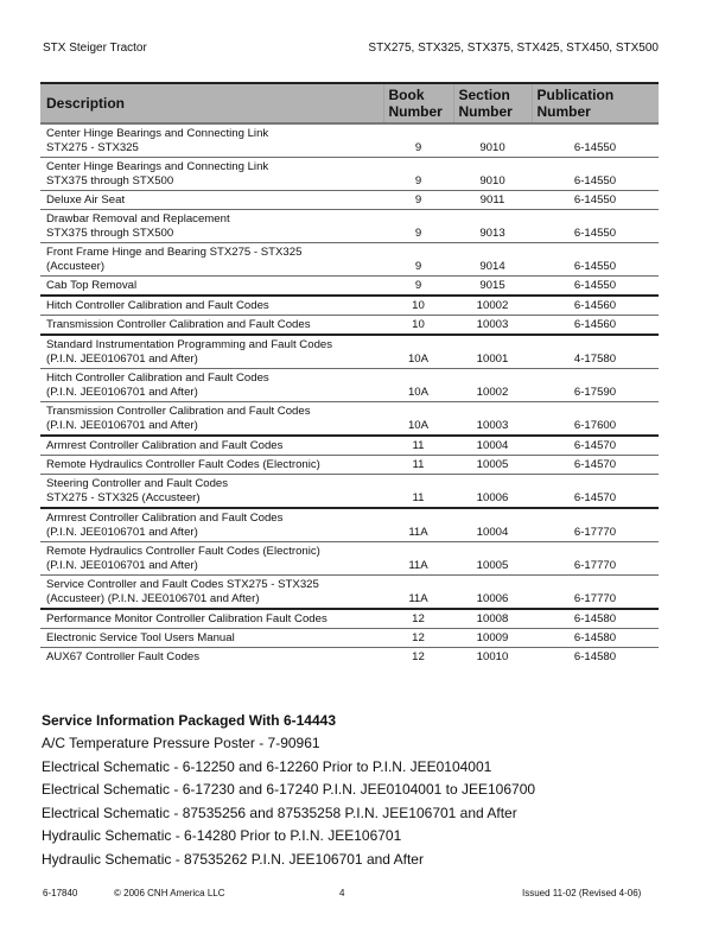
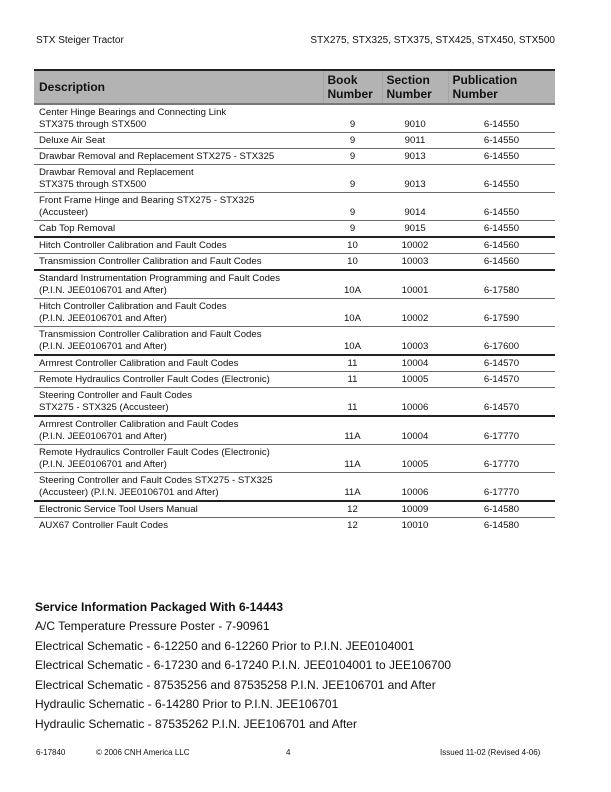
  STX Steiger Tractor
  STX275, STX325, STX375, STX425, STX450, STX500
  Description	BookNumber	SectionNumber	PublicationNumber
- Center Hinge Bearings and Connecting LinkSTX275 - STX325	9	9010	6-14550
  Center Hinge Bearings and Connecting LinkSTX375 through STX500	9	9010	6-14550
  Deluxe Air Seat	9	9011	6-14550
+ Drawbar Removal and Replacement STX275 - STX325	9	9013	6-14550
  Drawbar Removal and ReplacementSTX375 through STX500	9	9013	6-14550
  Front Frame Hinge and Bearing STX275 - STX325(Accusteer)	9	9014	6-14550
  Cab Top Removal	9	9015	6-14550
  Hitch Controller Calibration and Fault Codes	10	10002	6-14560
  Transmission Controller Calibration and Fault Codes	10	10003	6-14560
- Standard Instrumentation Programming and Fault Codes(P.I.N. JEE0106701 and After)	10A	10001	4-17580
+ Standard Instrumentation Programming and Fault Codes(P.I.N. JEE0106701 and After)	10A	10001	6-17580
  Hitch Controller Calibration and Fault Codes(P.I.N. JEE0106701 and After)	10A	10002	6-17590
  Transmission Controller Calibration and Fault Codes(P.I.N. JEE0106701 and After)	10A	10003	6-17600
  Armrest Controller Calibration and Fault Codes	11	10004	6-14570
  Remote Hydraulics Controller Fault Codes (Electronic)	11	10005	6-14570
  Steering Controller and Fault CodesSTX275 - STX325 (Accusteer)	11	10006	6-14570
  Armrest Controller Calibration and Fault Codes(P.I.N. JEE0106701 and After)	11A	10004	6-17770
  Remote Hydraulics Controller Fault Codes (Electronic)(P.I.N. JEE0106701 and After)	11A	10005	6-17770
- Service Controller and Fault Codes STX275 - STX325(Accusteer) (P.I.N. JEE0106701 and After)	11A	10006	6-17770
+ Steering Controller and Fault Codes STX275 - STX325(Accusteer) (P.I.N. JEE0106701 and After)	11A	10006	6-17770
- Performance Monitor Controller Calibration Fault Codes	12	10008	6-14580
  Electronic Service Tool Users Manual	12	10009	6-14580
  AUX67 Controller Fault Codes	12	10010	6-14580
  Service Information Packaged With 6-14443
  A/C Temperature Pressure Poster - 7-90961
  Electrical Schematic - 6-12250 and 6-12260 Prior to P.I.N. JEE0104001
  Electrical Schematic - 6-17230 and 6-17240 P.I.N. JEE0104001 to JEE106700
  Electrical Schematic - 87535256 and 87535258 P.I.N. JEE106701 and After
  Hydraulic Schematic - 6-14280 Prior to P.I.N. JEE106701
  Hydraulic Schematic - 87535262 P.I.N. JEE106701 and After
  6-17840
  © 2006 CNH America LLC
  4
  Issued 11-02 (Revised 4-06)
